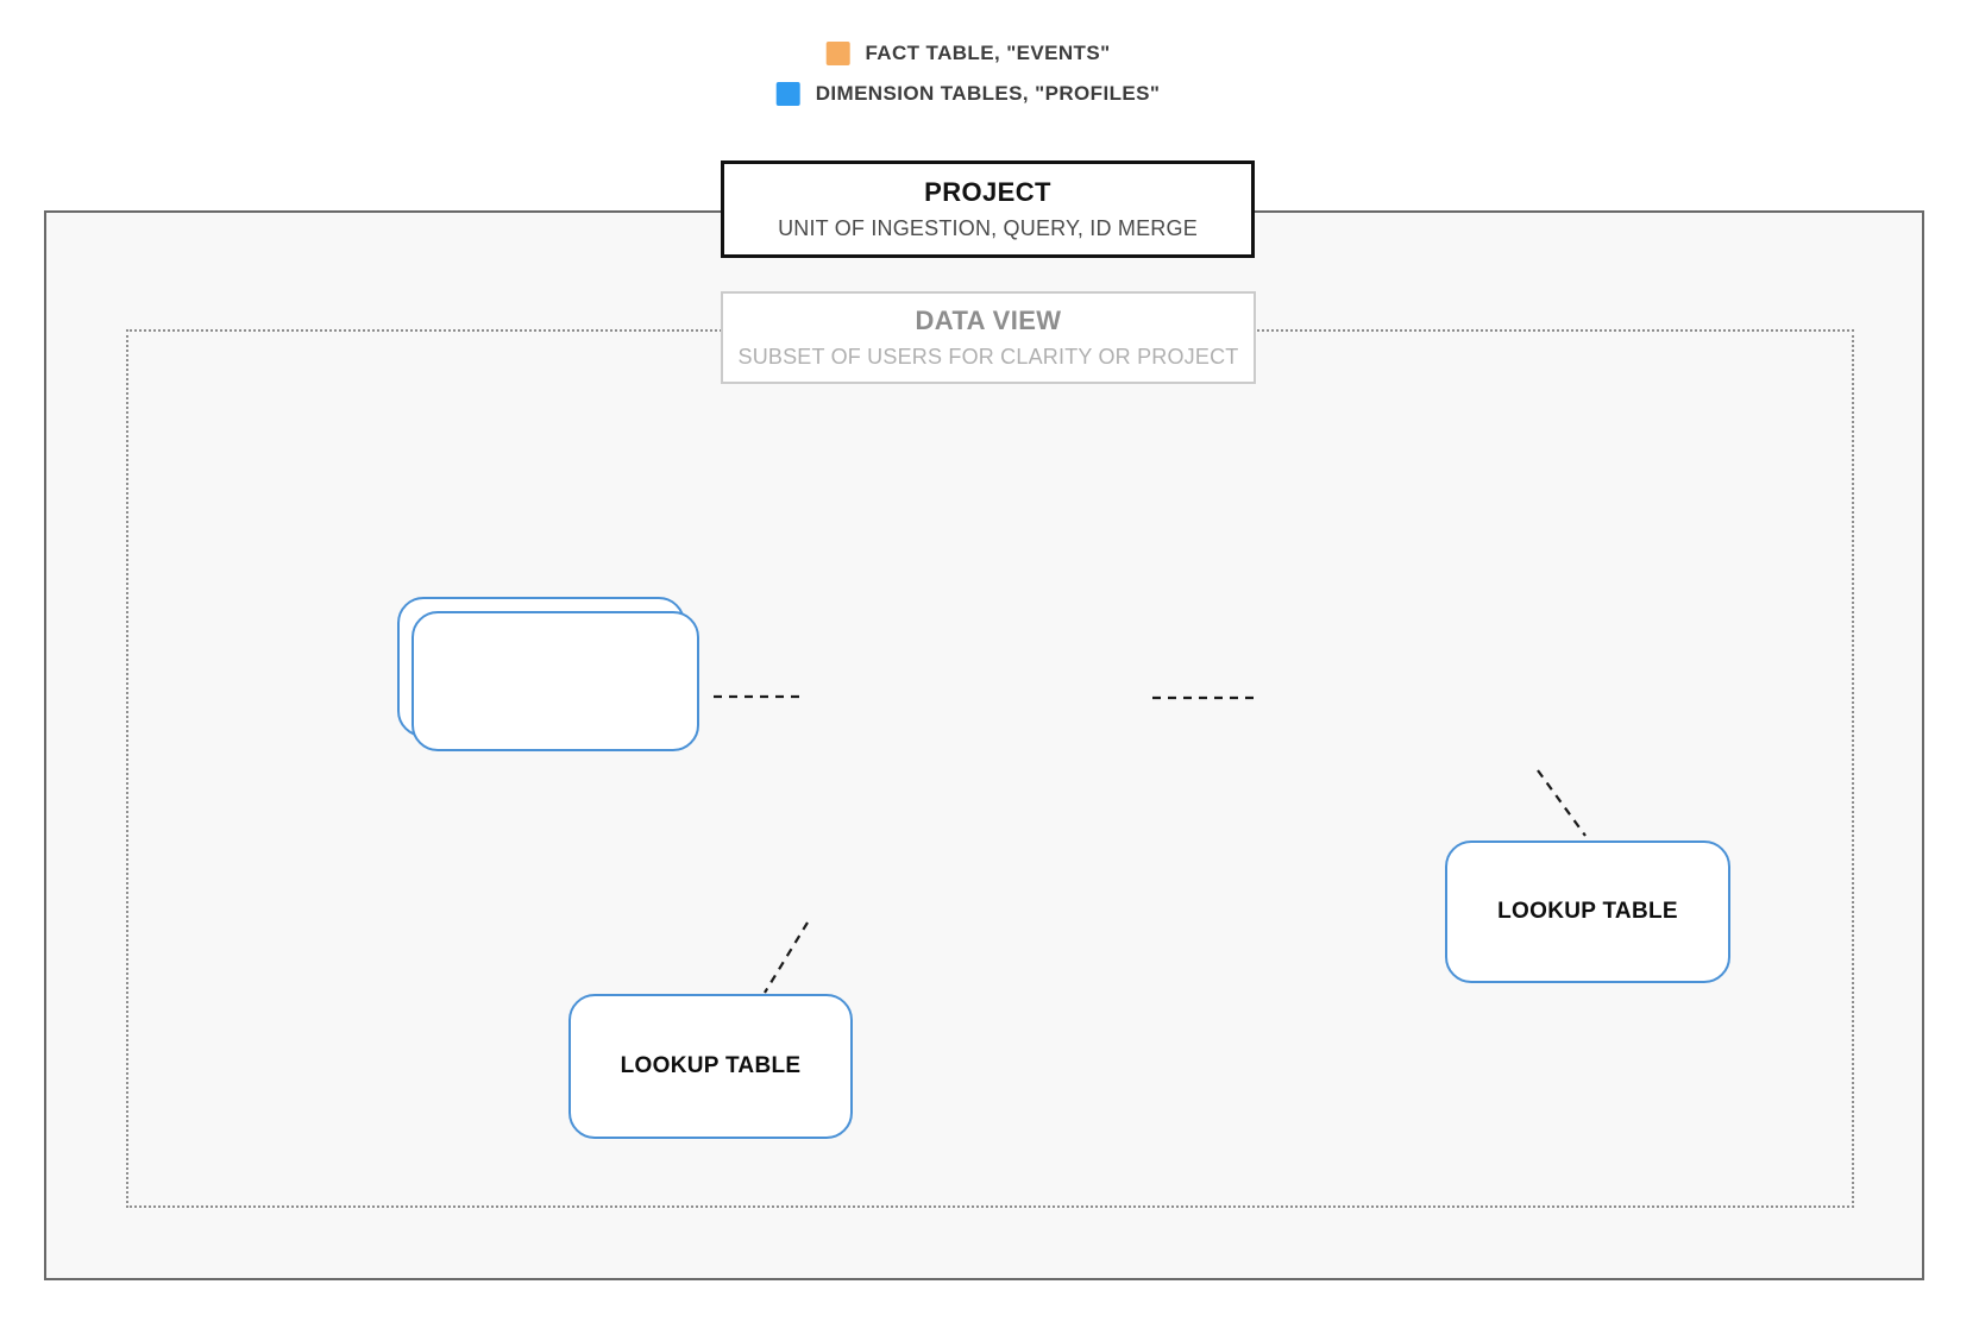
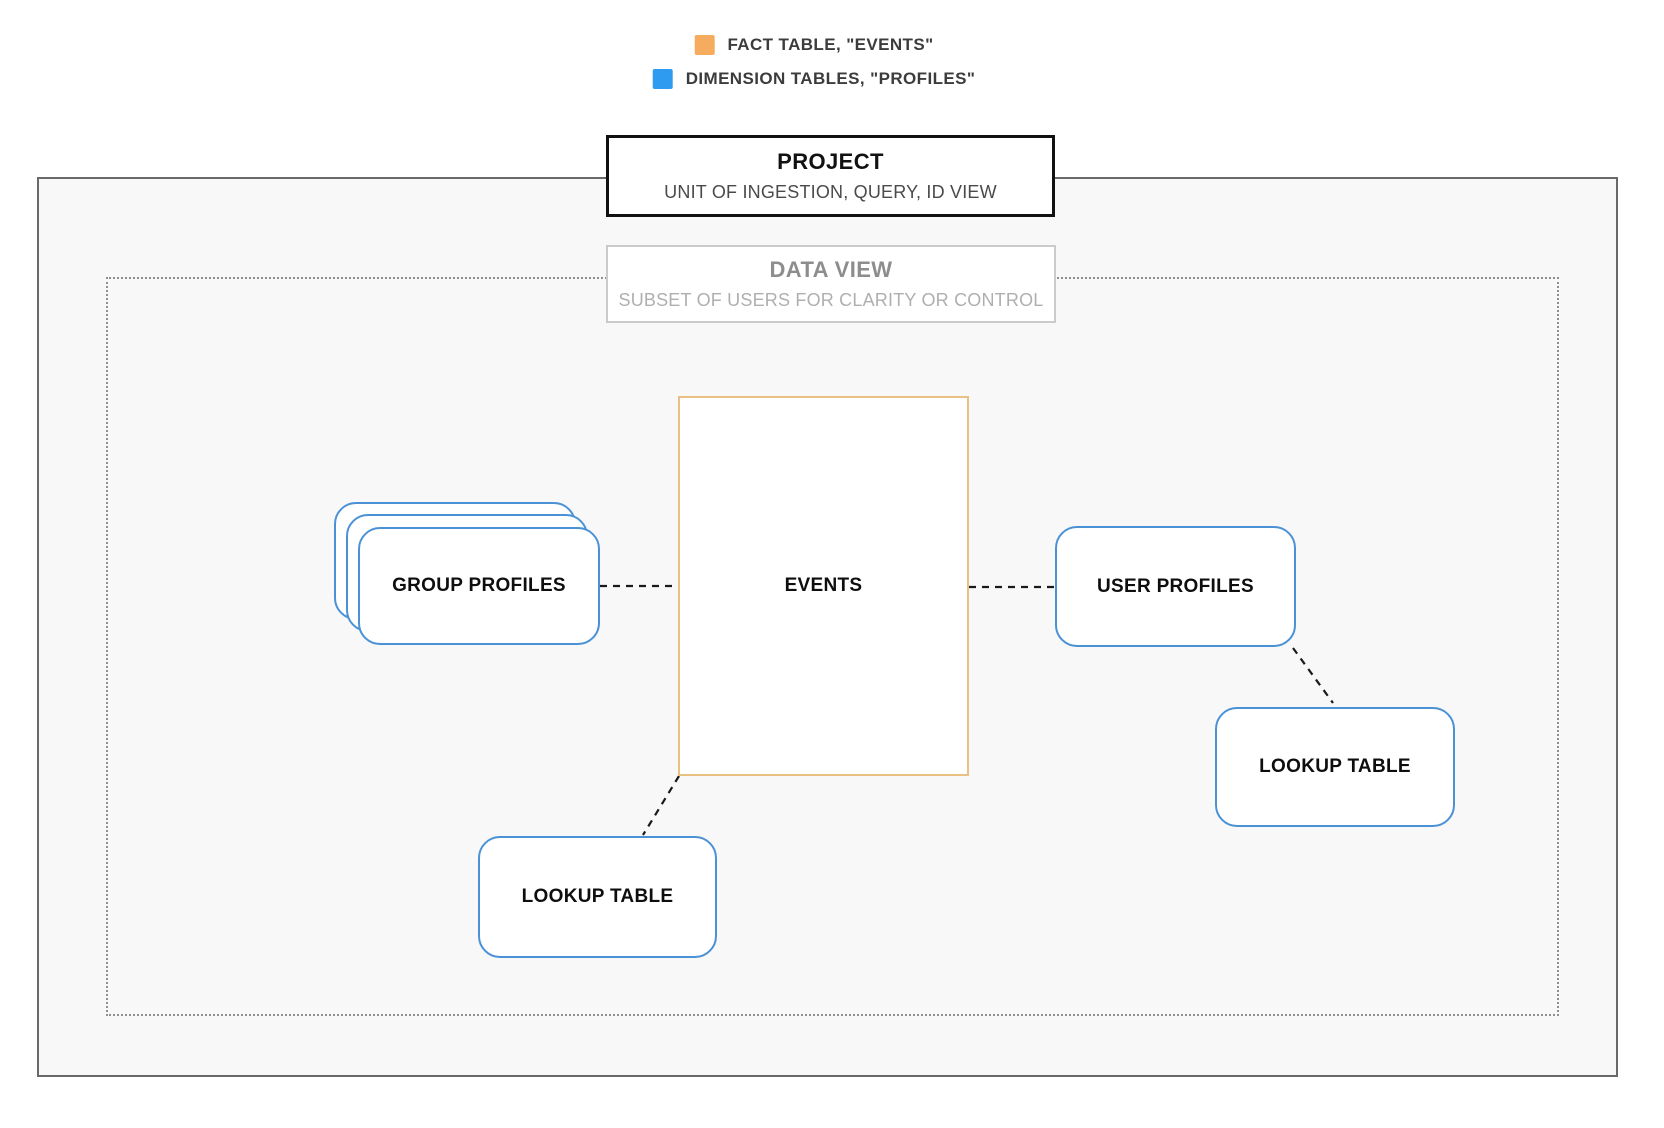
  FACT TABLE, "EVENTS"
  DIMENSION TABLES, "PROFILES"
  PROJECT
- UNIT OF INGESTION, QUERY, ID MERGE
+ UNIT OF INGESTION, QUERY, ID VIEW
  DATA VIEW
- SUBSET OF USERS FOR CLARITY OR PROJECT
+ SUBSET OF USERS FOR CLARITY OR CONTROL
+ EVENTS
+ GROUP PROFILES
+ USER PROFILES
  LOOKUP TABLE
  LOOKUP TABLE
